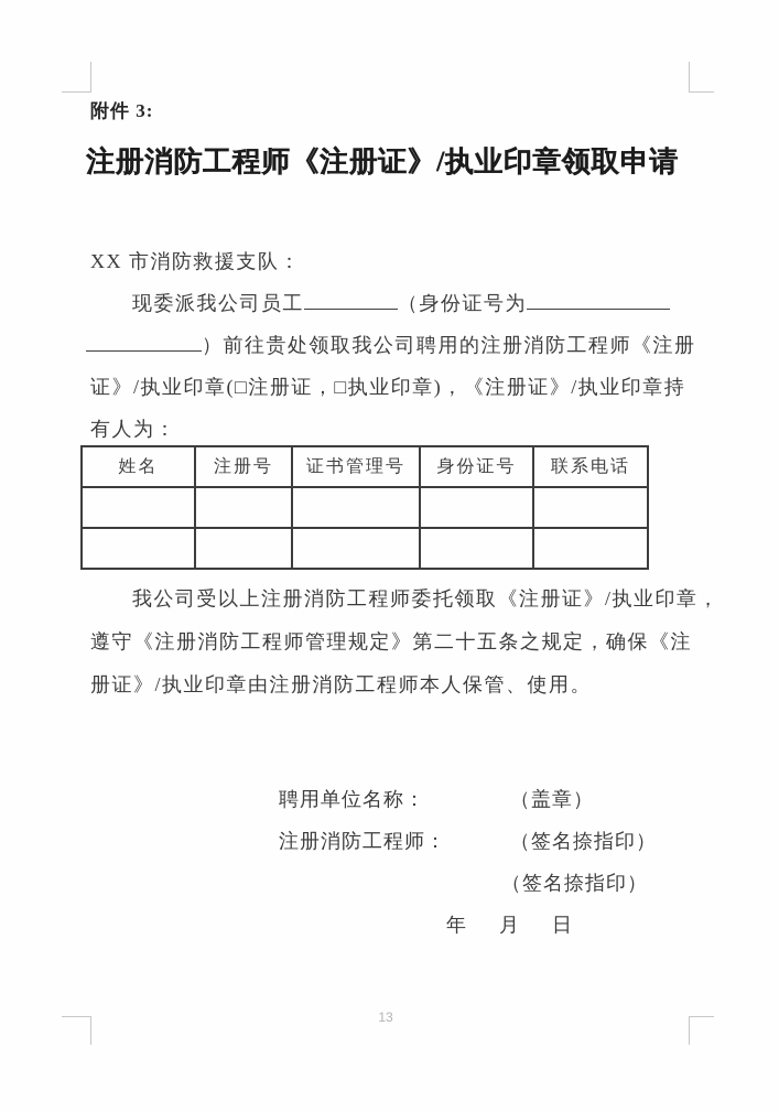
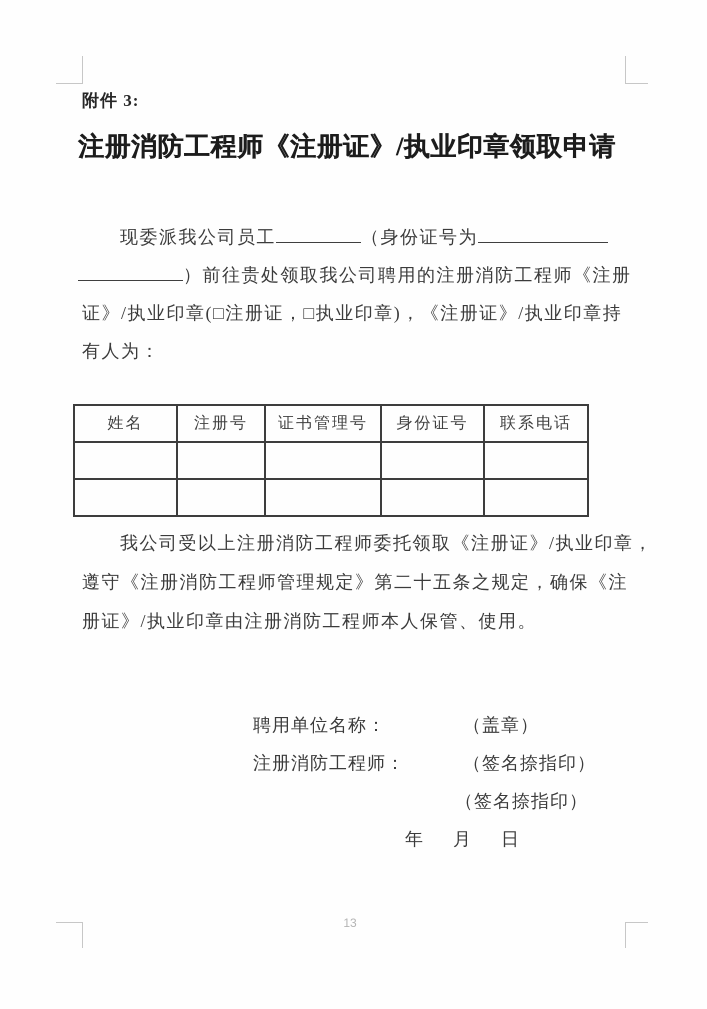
  附件 3:
  注册消防工程师《注册证》/执业印章领取申请
- XX 市消防救援支队：
  现委派我公司员工 （身份证号为
  ）前往贵处领取我公司聘用的注册消防工程师《注册
  证》/执业印章(□注册证，□执业印章)，《注册证》/执业印章持
  有人为：
  姓名	注册号	证书管理号	身份证号	联系电话
  我公司受以上注册消防工程师委托领取《注册证》/执业印章，
  遵守《注册消防工程师管理规定》第二十五条之规定，确保《注
  册证》/执业印章由注册消防工程师本人保管、使用。
  聘用单位名称：
  （盖章）
  注册消防工程师：
  （签名捺指印）
  （签名捺指印）
  年 月 日
  13
